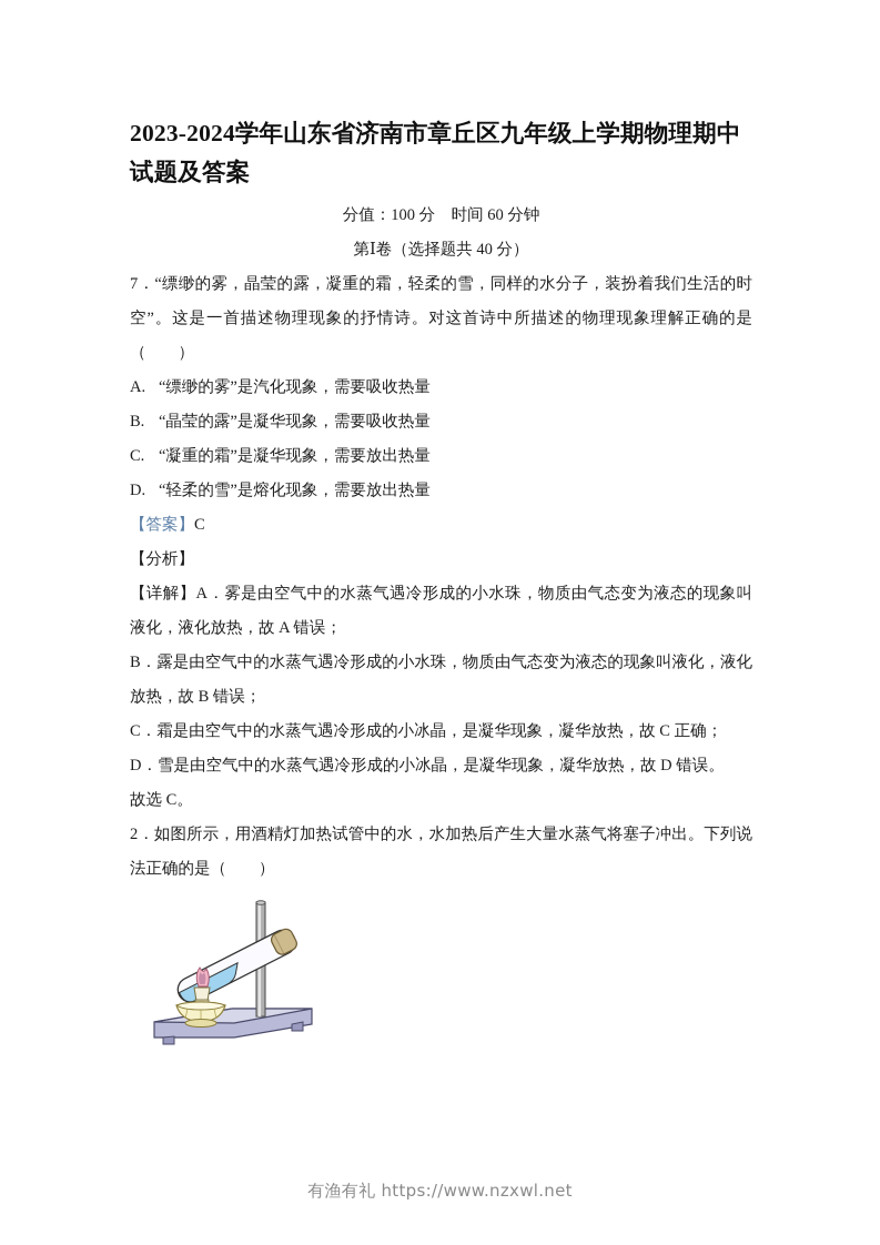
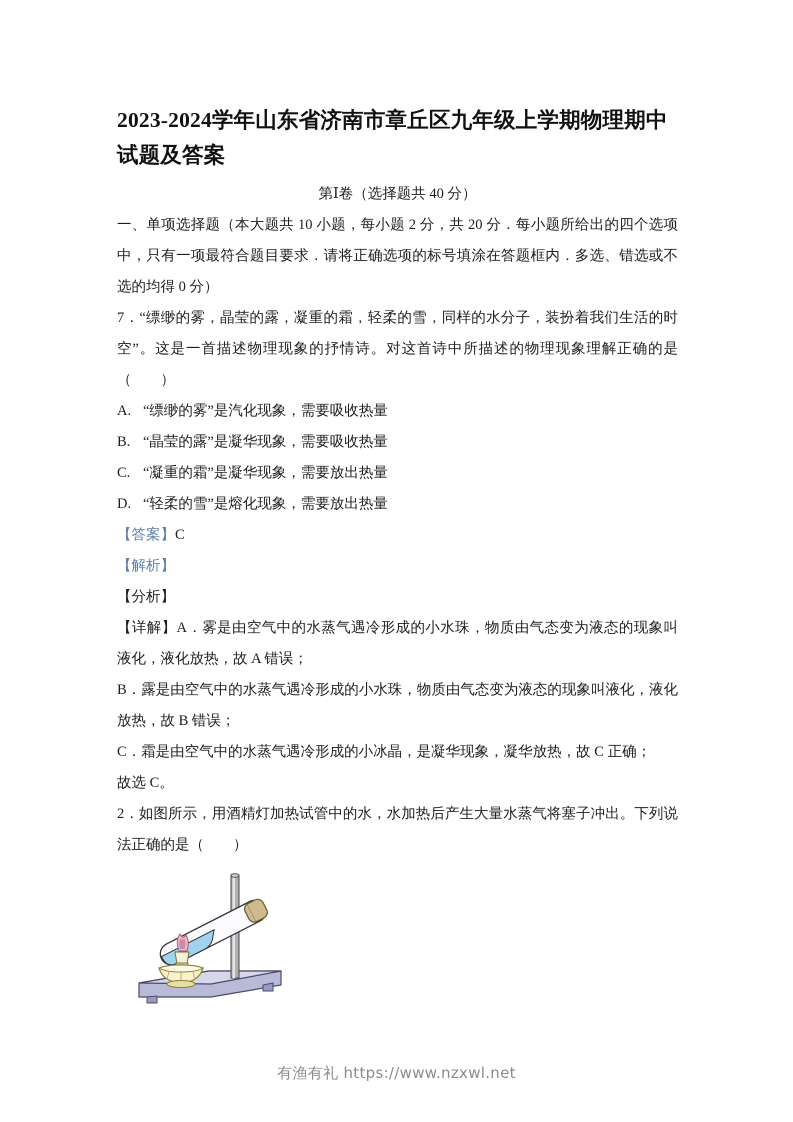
  2023-2024学年山东省济南市章丘区九年级上学期物理期中试题及答案
- 分值：100 分 时间 60 分钟
  第Ⅰ卷（选择题共 40 分）
+ 一、单项选择题（本大题共 10 小题，每小题 2 分，共 20 分．每小题所给出的四个选项中，只有一项最符合题目要求．请将正确选项的标号填涂在答题框内．多选、错选或不选的均得 0 分）
  7．“缥缈的雾，晶莹的露，凝重的霜，轻柔的雪，同样的水分子，装扮着我们生活的时空”。这是一首描述物理现象的抒情诗。对这首诗中所描述的物理现象理解正确的是（ ）
  A. “缥缈的雾”是汽化现象，需要吸收热量
  B. “晶莹的露”是凝华现象，需要吸收热量
  C. “凝重的霜”是凝华现象，需要放出热量
  D. “轻柔的雪”是熔化现象，需要放出热量
  【答案】C
+ 【解析】
  【分析】
  【详解】A．雾是由空气中的水蒸气遇冷形成的小水珠，物质由气态变为液态的现象叫液化，液化放热，故 A 错误；
  B．露是由空气中的水蒸气遇冷形成的小水珠，物质由气态变为液态的现象叫液化，液化放热，故 B 错误；
  C．霜是由空气中的水蒸气遇冷形成的小冰晶，是凝华现象，凝华放热，故 C 正确；
- D．雪是由空气中的水蒸气遇冷形成的小冰晶，是凝华现象，凝华放热，故 D 错误。
  故选 C。
  2．如图所示，用酒精灯加热试管中的水，水加热后产生大量水蒸气将塞子冲出。下列说法正确的是（ ）
  有渔有礼 https://www.nzxwl.net
